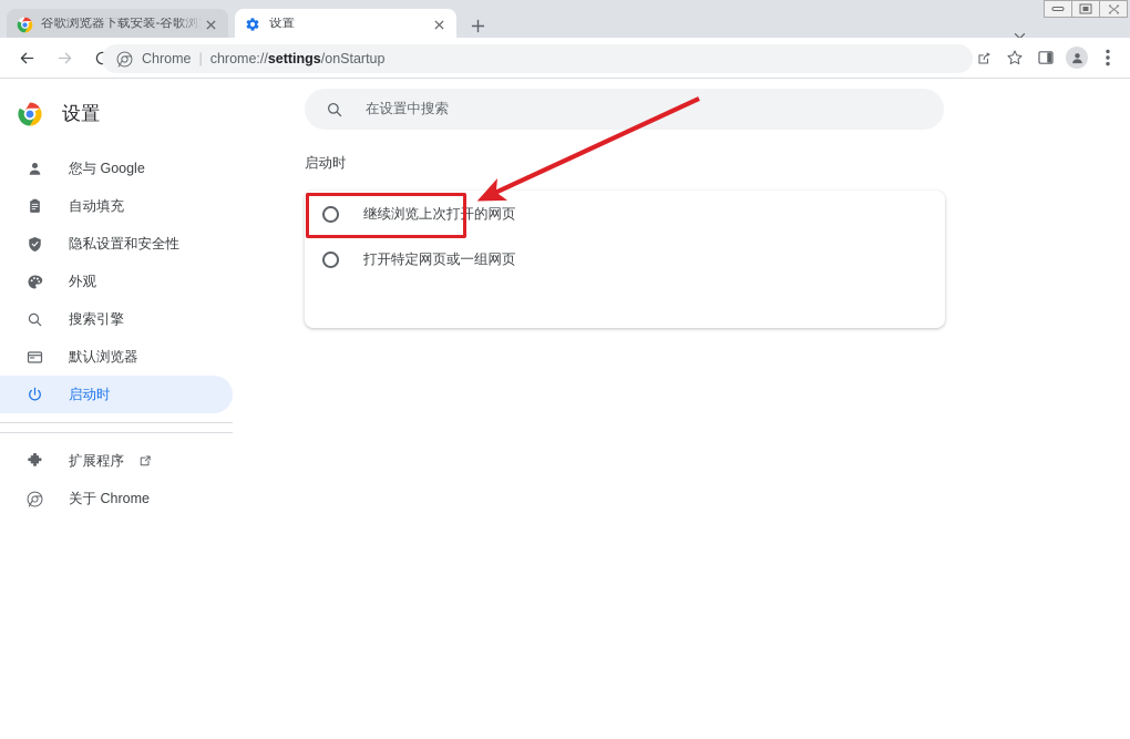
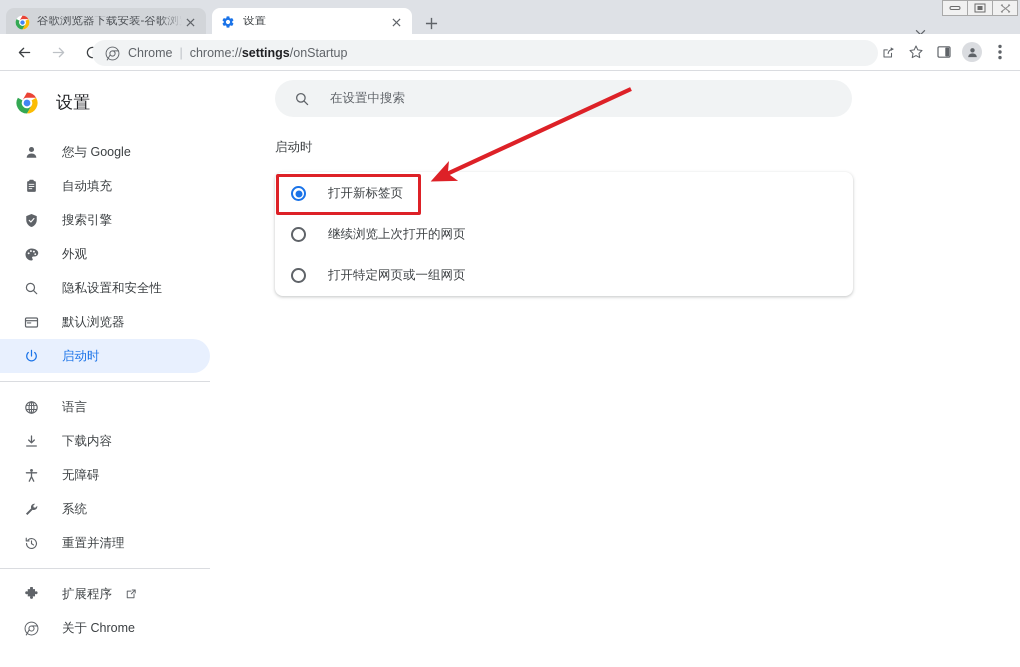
  谷歌浏览器下载安装-谷歌浏
  设置
  Chrome
  |
  chrome://settings/onStartup
  设置
  您与 Google
  自动填充
- 隐私设置和安全性
+ 搜索引擎
  外观
- 搜索引擎
+ 隐私设置和安全性
  默认浏览器
  启动时
+ 语言
+ 下载内容
+ 无障碍
+ 系统
+ 重置并清理
  扩展程序
  关于 Chrome
  在设置中搜索
  启动时
+ 打开新标签页
  继续浏览上次打开的网页
  打开特定网页或一组网页
